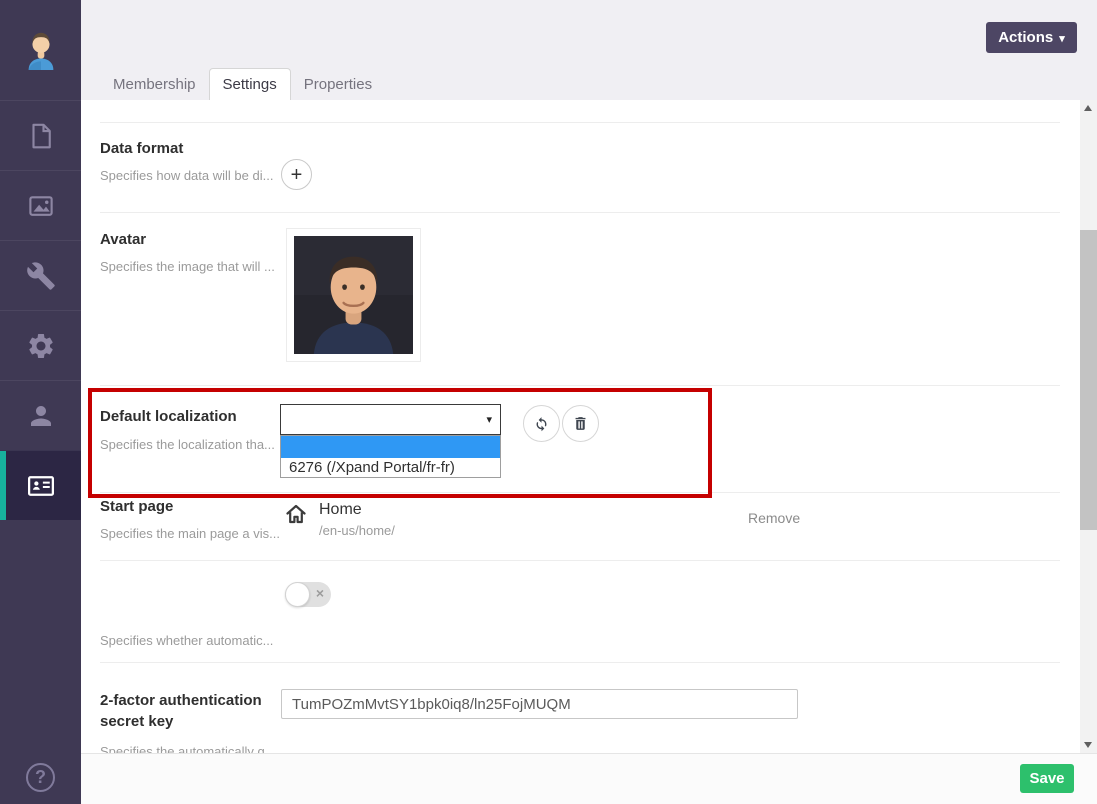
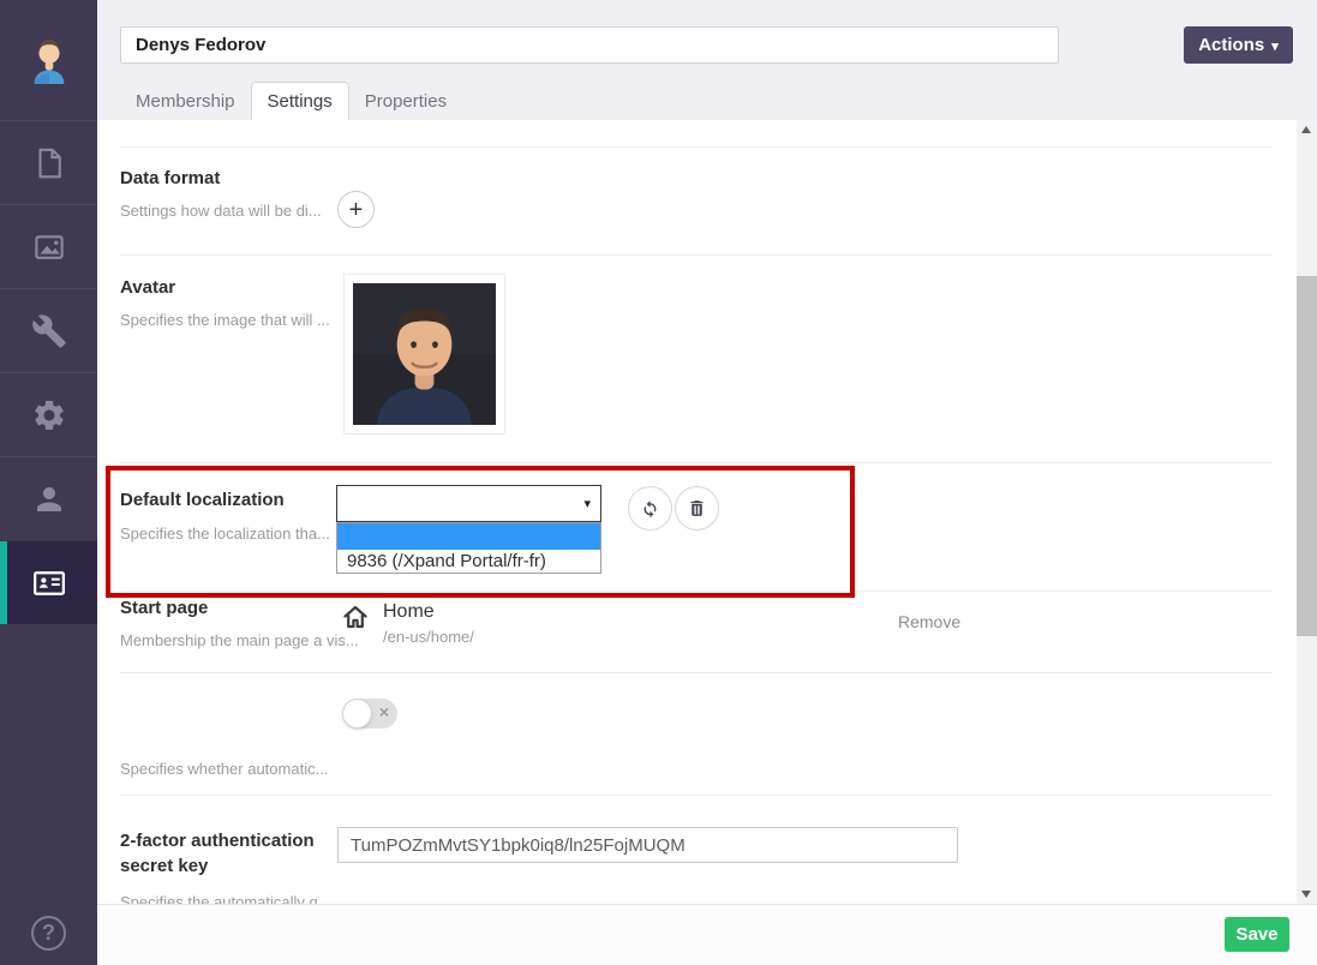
  ?
+ Denys Fedorov
  Actions
  ▾
  Membership
  Settings
  Properties
  Data format
- Specifies how data will be di...
+ Settings how data will be di...
  +
  Avatar
  Specifies the image that will ...
  Default localization
  Specifies the localization tha...
  ▾
- 6276 (/Xpand Portal/fr-fr)
+ 9836 (/Xpand Portal/fr-fr)
  Start page
- Specifies the main page a vis...
+ Membership the main page a vis...
  Home
  /en-us/home/
  Remove
  ×
  Specifies whether automatic...
  2-factor authentication secret key
  TumPOZmMvtSY1bpk0iq8/ln25FojMUQM
  Specifies the automatically g...
  Save
